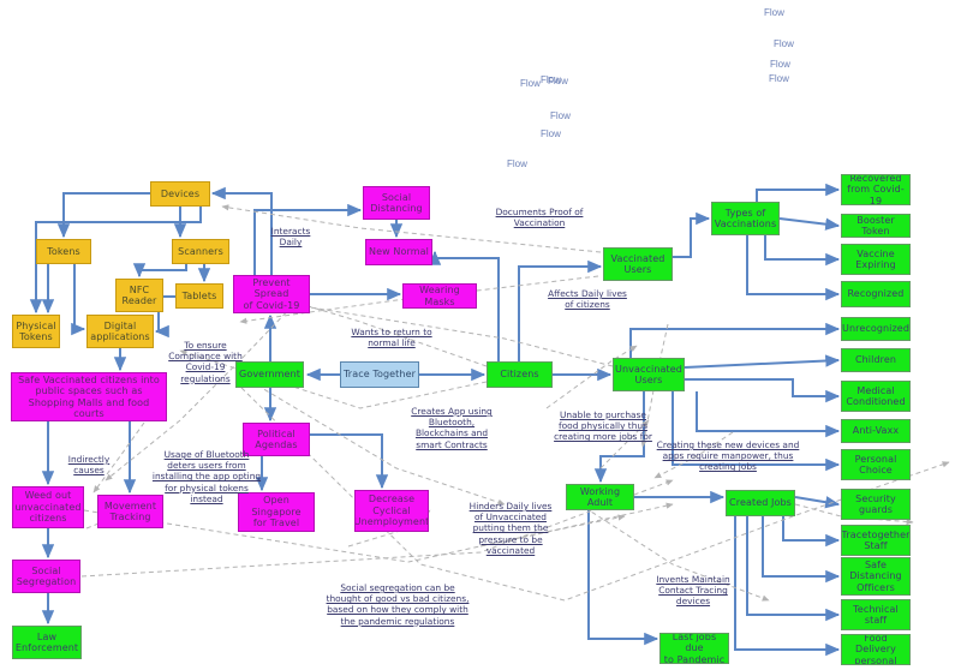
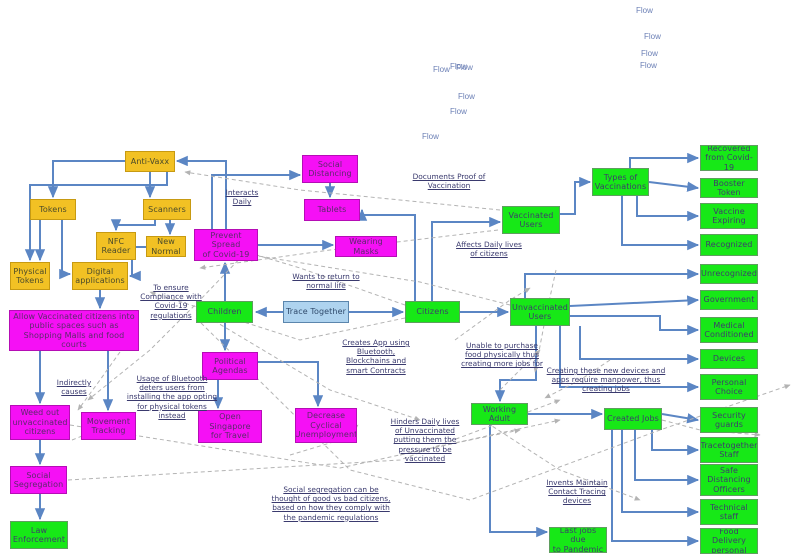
- Devices
+ Anti-Vaxx
  Tokens
  Scanners
  NFC
  Reader
- Tablets
+ New Normal
  Physical
  Tokens
  Digital
  applications
- Safe Vaccinated citizens into public spaces such as Shopping Malls and food courts
+ Allow Vaccinated citizens into public spaces such as Shopping Malls and food courts
  Weed out
  unvaccinated
  citizens
  Movement
  Tracking
  Social
  Segregation
  Law
  Enforcement
  Prevent Spread
  of Covid-19
  Social
  Distancing
- New Normal
+ Tablets
  Wearing Masks
- Government
+ Children
  Trace Together
  Citizens
  Political
  Agendas
  Open Singapore
  for Travel
  Decrease
  Cyclical
  Unemployment
  Vaccinated
  Users
  Unvaccinated
  Users
  Types of
  Vaccinations
  Working Adult
  Created Jobs
  Last jobs due
  to Pandemic
  Recovered
  from Covid-19
  Booster Token
  Vaccine
  Expiring
  Recognized
  Unrecognized
- Children
+ Government
  Medical
  Conditioned
- Anti-Vaxx
+ Devices
  Personal
  Choice
  Security
  guards
  Tracetogether
  Staff
  Safe
  Distancing
  Officers
  Technical
  staff
  Food Delivery
  personal
  Interacts
  Daily
  To ensure
  Compliance with
  Covid-19
  regulations
  Wants to return to
  normal life
  Documents Proof of
  Vaccination
  Affects Daily lives
  of citizens
  Indirectly
  causes
  Usage of Bluetooth
  deters users from
  installing the app opting
  for physical tokens
  instead
  Creates App using
  Bluetooth,
  Blockchains and
  smart Contracts
  Unable to purchase
  food physically thus
  creating more jobs for
  Creating these new devices and
  apps require manpower, thus
  creating jobs
  Hinders Daily lives
  of Unvaccinated
  putting them the
  pressure to be
  vaccinated
  Social segregation can be
  thought of good vs bad citizens,
  based on how they comply with
  the pandemic regulations
  Invents Maintain
  Contact Tracing
  devices
  Flow
  Flow
  Flow
  Flow
  Flow
  Flow
  Flow
  Flow
  Flow
  Flow
